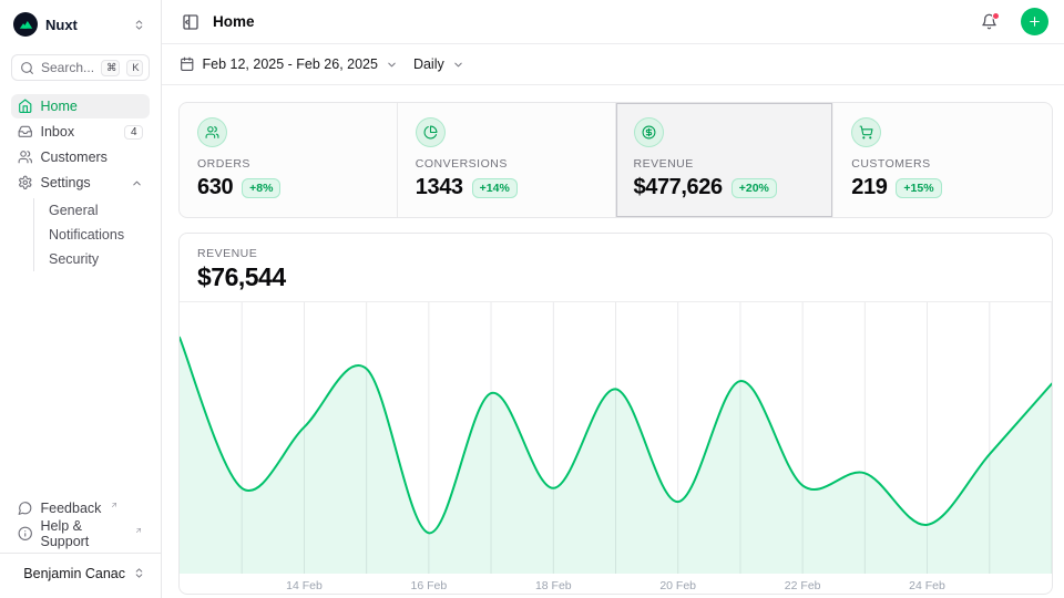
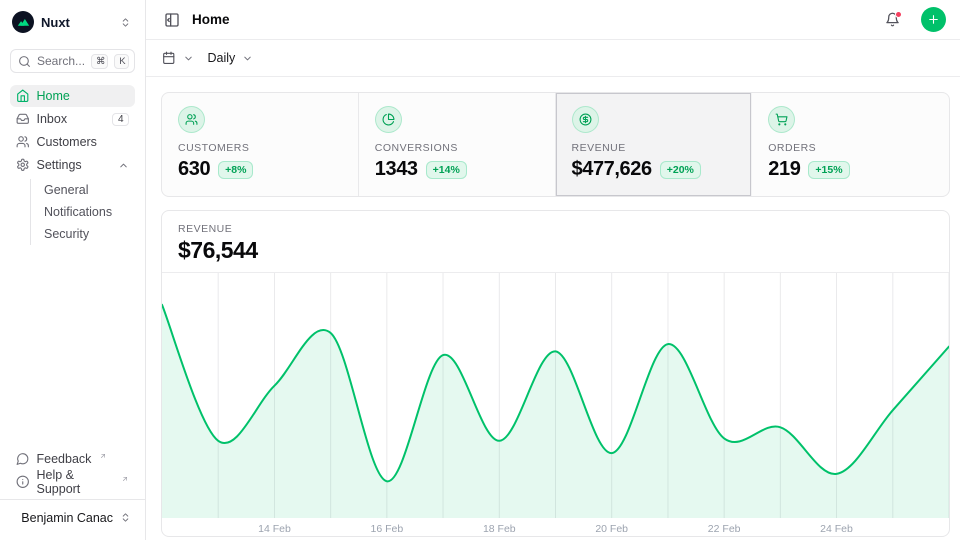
  Nuxt
  Search...
  ⌘
  K
  Home
  Inbox
  4
  Customers
  Settings
  General
  Notifications
  Security
  Feedback
  Help & Support
  Benjamin Canac
  Home
- Feb 12, 2025 - Feb 26, 2025
  Daily
- ORDERS
+ CUSTOMERS
  630
  +8%
  CONVERSIONS
  1343
  +14%
  REVENUE
  $477,626
  +20%
- CUSTOMERS
+ ORDERS
  219
  +15%
  REVENUE
  $76,544
  14 Feb
  16 Feb
  18 Feb
  20 Feb
  22 Feb
  24 Feb
